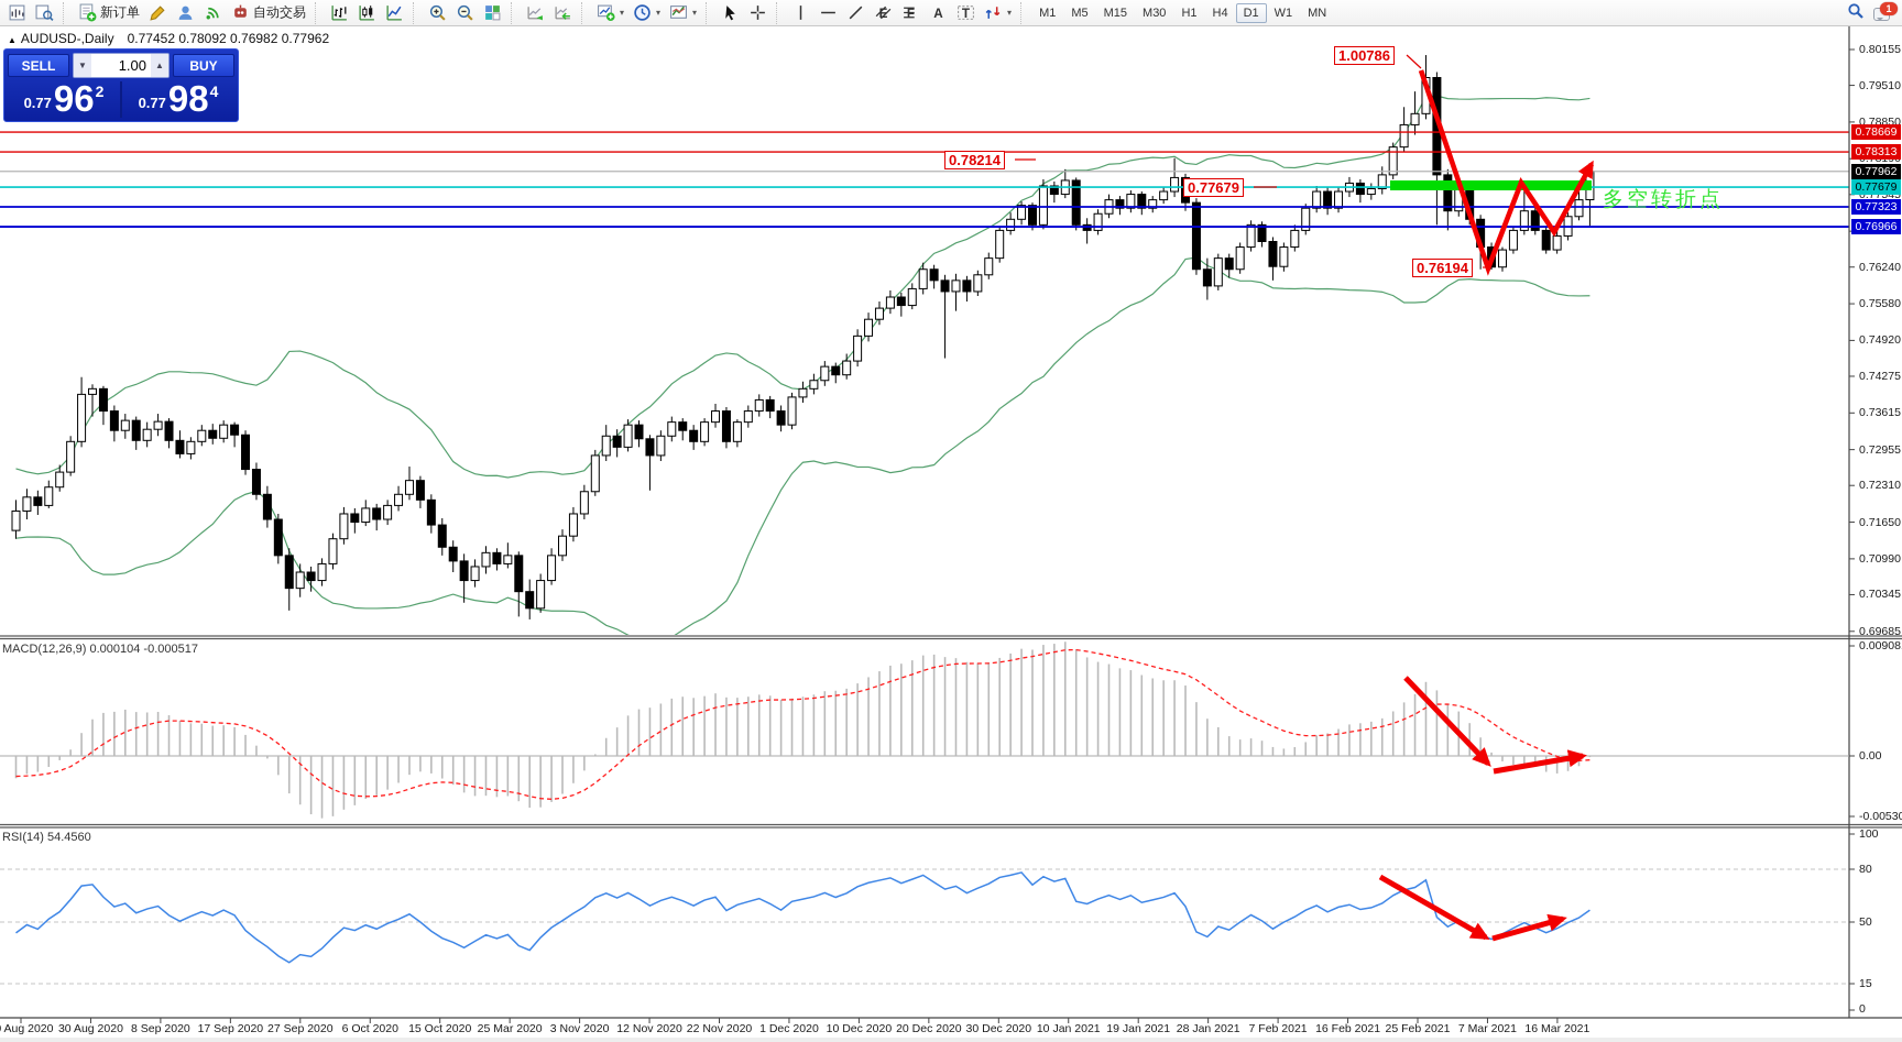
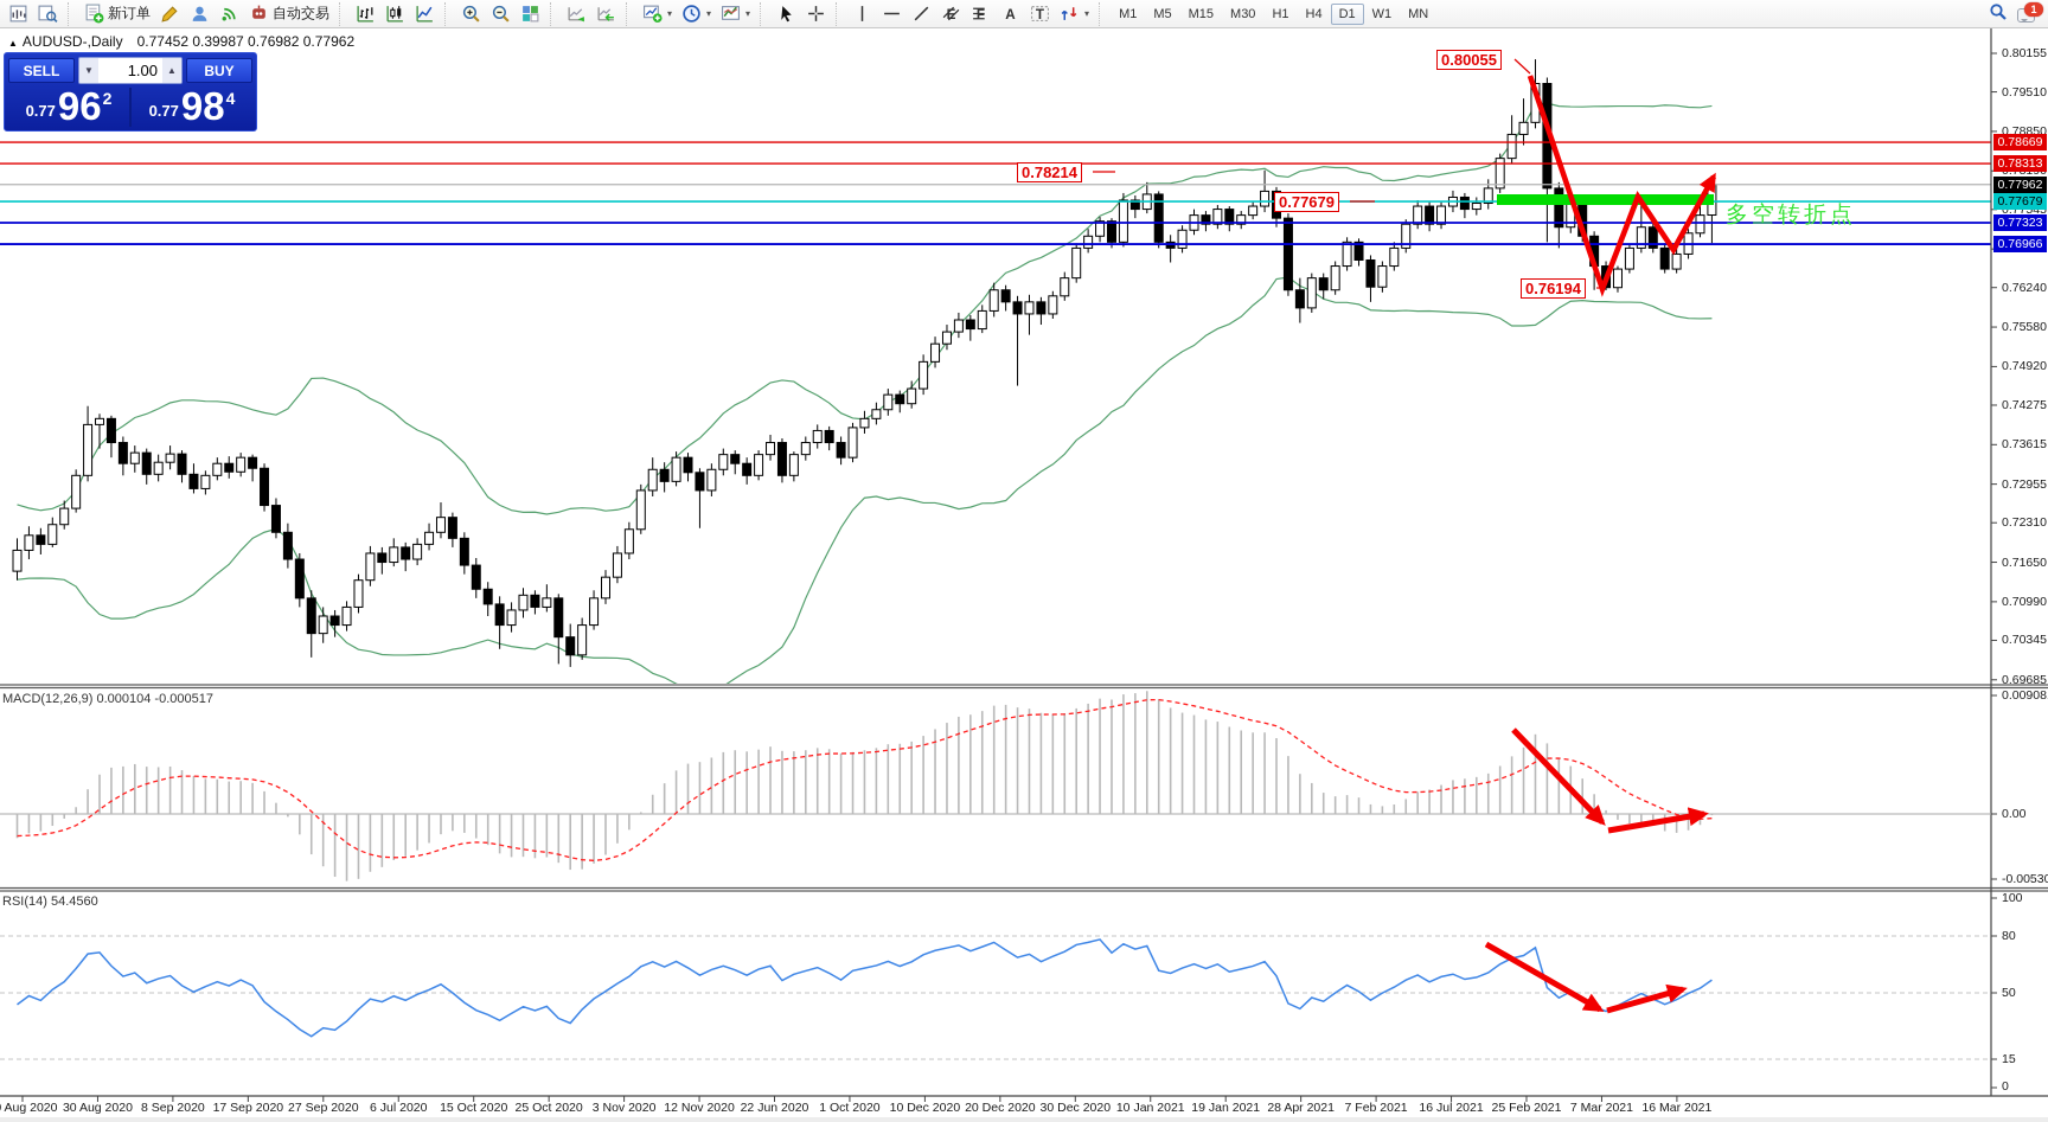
  新订单
  自动交易
  ▾
  ▾
  ▾
  E
  F
  A
  T
  ▾
  M1
  M5
  M15
  M30
  H1
  H4
  D1
  W1
  MN
  1
- ▲ AUDUSD-,Daily 0.77452 0.78092 0.76982 0.77962
+ ▲ AUDUSD-,Daily 0.77452 0.39987 0.76982 0.77962
  SELL
  ▼
  1.00
  ▲
  BUY
  0.77
  96
  2
  0.77
  98
  4
  MACD(12,26,9) 0.000104 -0.000517
  RSI(14) 54.4560
  多空转折点
  Aug 2020
  30 Aug 2020
  8 Sep 2020
  17 Sep 2020
  27 Sep 2020
- 6 Oct 2020
+ 6 Jul 2020
  15 Oct 2020
- 25 Mar 2020
+ 25 Oct 2020
  3 Nov 2020
  12 Nov 2020
- 22 Nov 2020
+ 22 Jun 2020
- 1 Dec 2020
+ 1 Oct 2020
  10 Dec 2020
  20 Dec 2020
  30 Dec 2020
  10 Jan 2021
  19 Jan 2021
- 28 Jan 2021
+ 28 Apr 2021
  7 Feb 2021
- 16 Feb 2021
+ 16 Jul 2021
  25 Feb 2021
  7 Mar 2021
  16 Mar 2021
- 1.00786
+ 0.80055
  0.78214
  0.77679
  0.76194
  0.80155
  0.79510
  0.78850
  0.76240
  0.75580
  0.74920
  0.74275
  0.73615
  0.72955
  0.72310
  0.71650
  0.70990
  0.70345
  0.69685
  0.78669
  0.78313
  0.77962
  0.77679
  0.77323
  0.76966
  0.00908
  0.00
  -0.0053
  100
  80
  50
  15
  0
